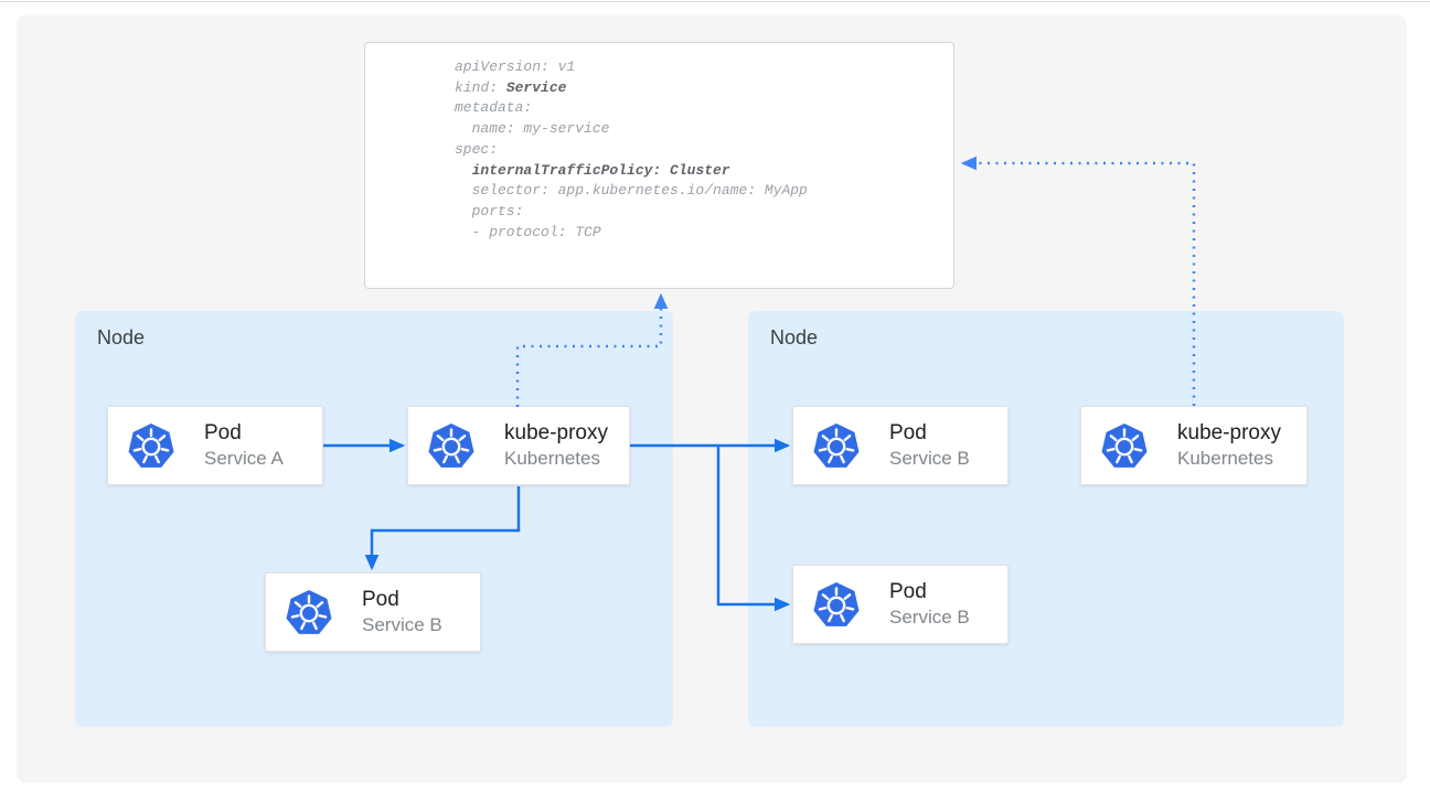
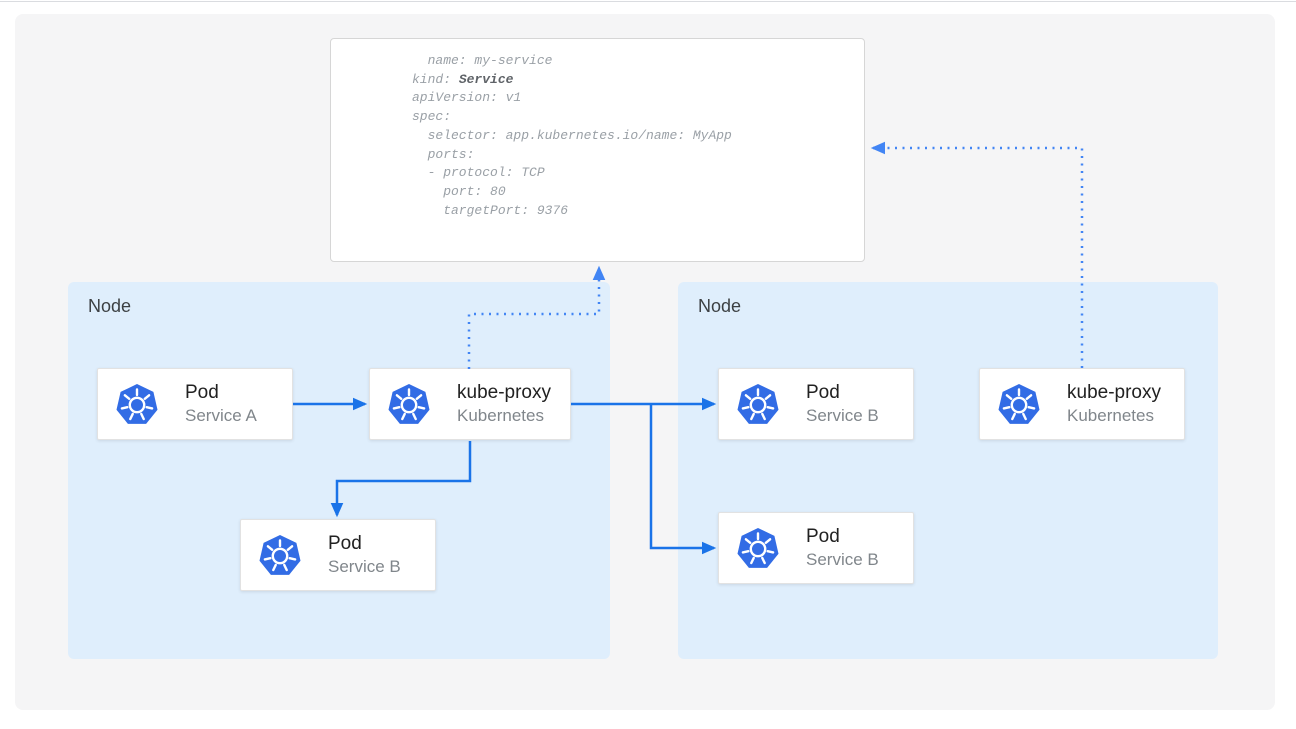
- apiVersion: v1
+ name: my-service
  kind: Service
- metadata:
- name: my-service
+ apiVersion: v1
  spec:
- internalTrafficPolicy: Cluster
  selector: app.kubernetes.io/name: MyApp
  ports:
  - protocol: TCP
+ port: 80
+ targetPort: 9376
  Node
  Node
  Pod
  Service A
  kube-proxy
  Kubernetes
  Pod
  Service B
  Pod
  Service B
  Pod
  Service B
  kube-proxy
  Kubernetes
